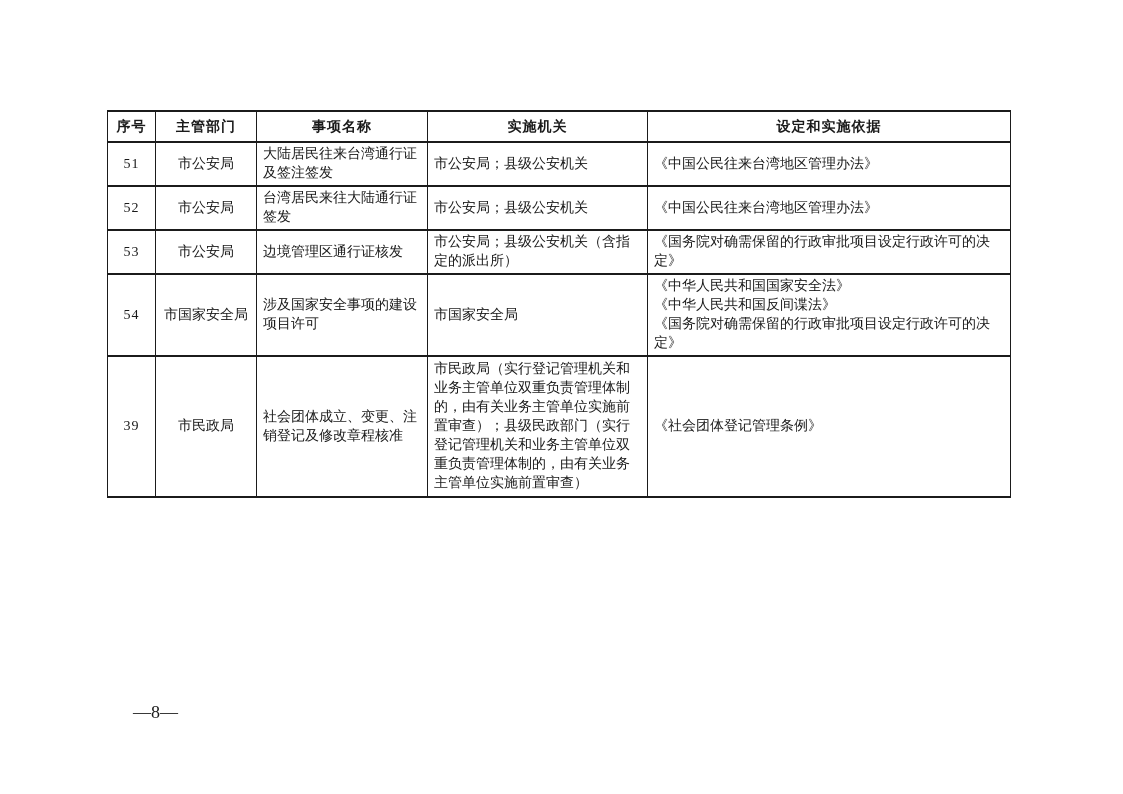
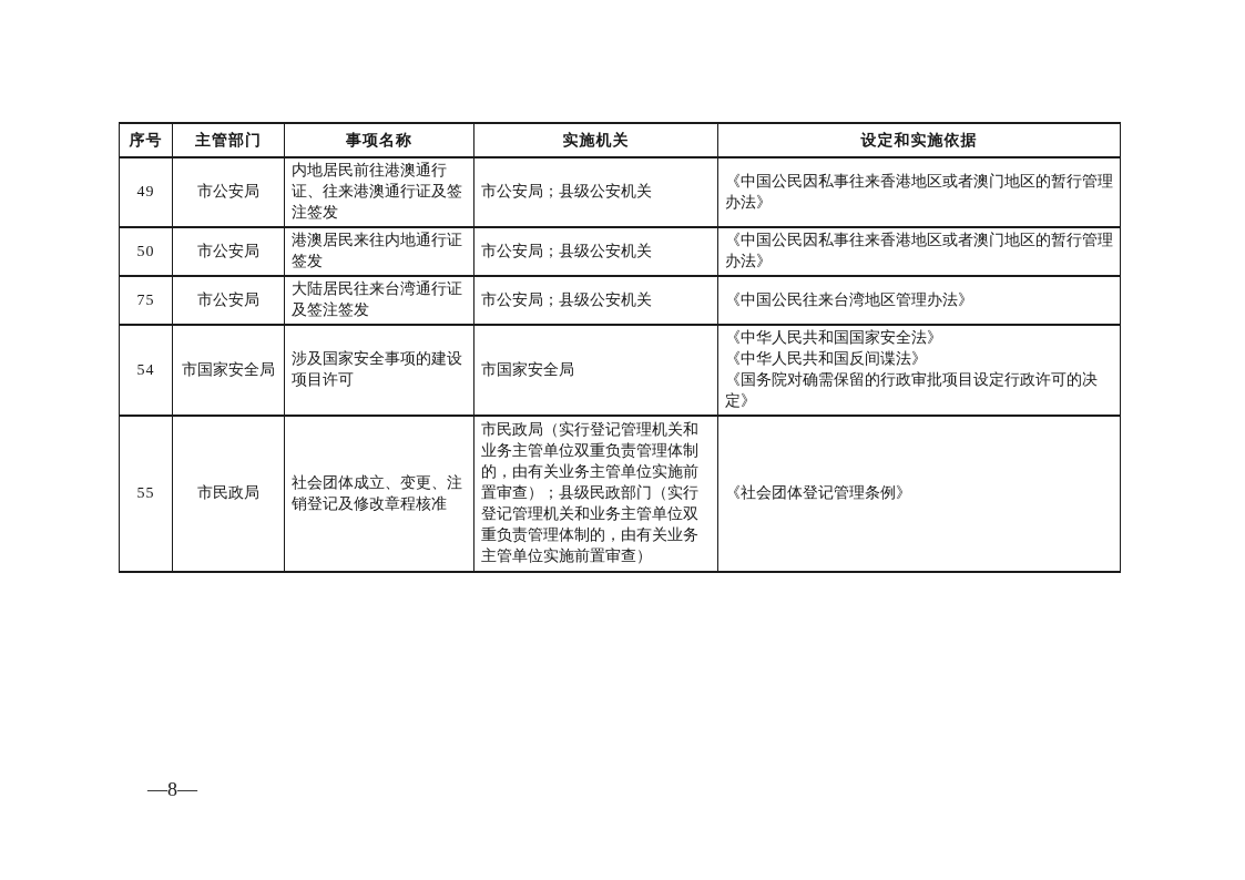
  序号	主管部门	事项名称	实施机关	设定和实施依据
+ 49	市公安局	内地居民前往港澳通行证、往来港澳通行证及签注签发	市公安局；县级公安机关	《中国公民因私事往来香港地区或者澳门地区的暂行管理办法》
+ 50	市公安局	港澳居民来往内地通行证签发	市公安局；县级公安机关	《中国公民因私事往来香港地区或者澳门地区的暂行管理办法》
- 51	市公安局	大陆居民往来台湾通行证及签注签发	市公安局；县级公安机关	《中国公民往来台湾地区管理办法》
+ 75	市公安局	大陆居民往来台湾通行证及签注签发	市公安局；县级公安机关	《中国公民往来台湾地区管理办法》
- 52	市公安局	台湾居民来往大陆通行证签发	市公安局；县级公安机关	《中国公民往来台湾地区管理办法》
- 53	市公安局	边境管理区通行证核发	市公安局；县级公安机关（含指定的派出所）	《国务院对确需保留的行政审批项目设定行政许可的决定》
  54	市国家安全局	涉及国家安全事项的建设项目许可	市国家安全局	《中华人民共和国国家安全法》 《中华人民共和国反间谍法》 《国务院对确需保留的行政审批项目设定行政许可的决定》
- 39	市民政局	社会团体成立、变更、注销登记及修改章程核准	市民政局（实行登记管理机关和业务主管单位双重负责管理体制的，由有关业务主管单位实施前置审查）；县级民政部门（实行登记管理机关和业务主管单位双重负责管理体制的，由有关业务主管单位实施前置审查）	《社会团体登记管理条例》
+ 55	市民政局	社会团体成立、变更、注销登记及修改章程核准	市民政局（实行登记管理机关和业务主管单位双重负责管理体制的，由有关业务主管单位实施前置审查）；县级民政部门（实行登记管理机关和业务主管单位双重负责管理体制的，由有关业务主管单位实施前置审查）	《社会团体登记管理条例》
  —8—
